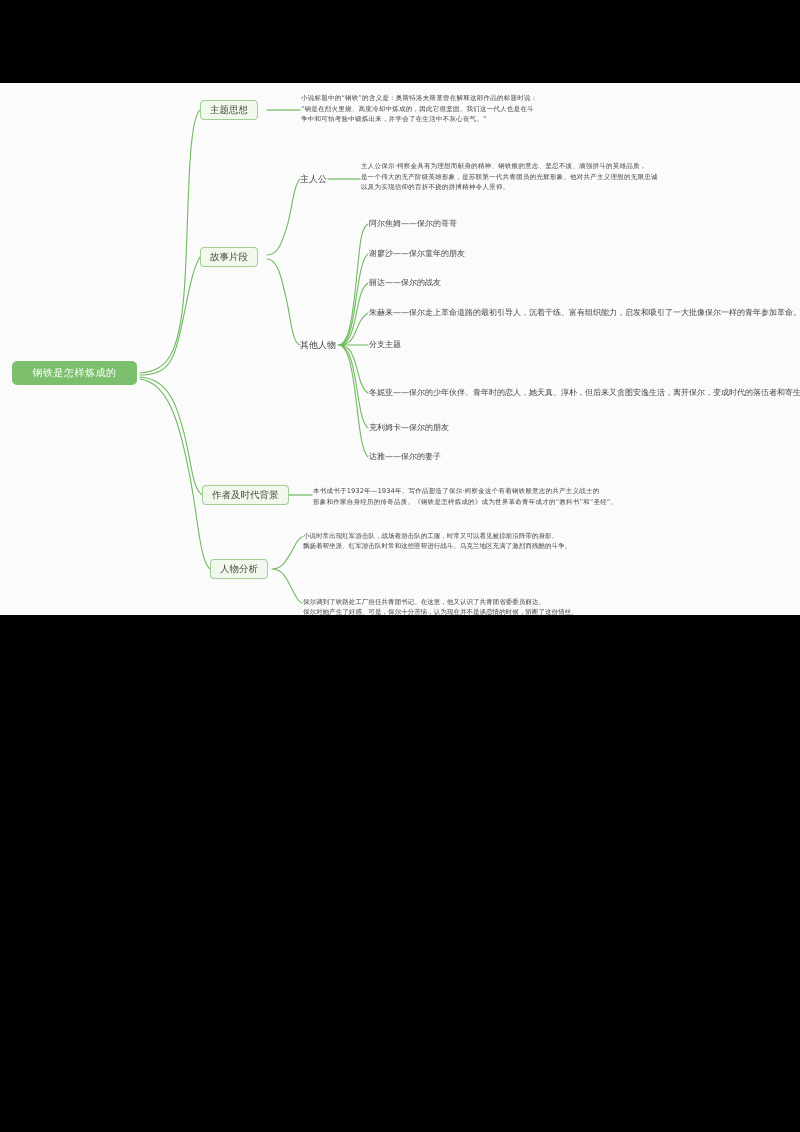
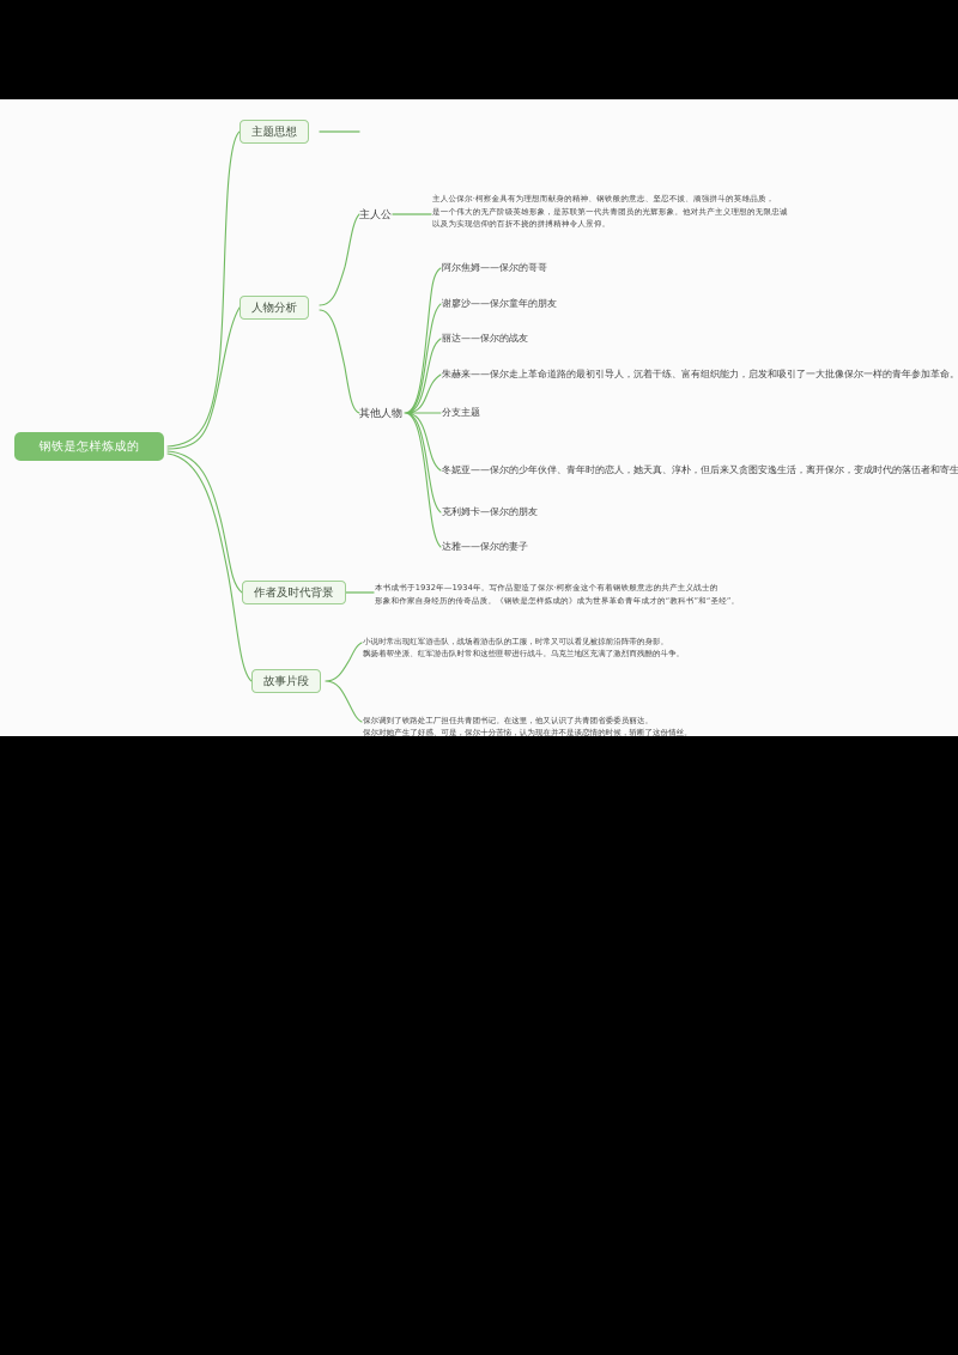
  钢铁是怎样炼成的
  主题思想
- 故事片段
+ 人物分析
  作者及时代背景
- 人物分析
+ 故事片段
- 小说标题中的“钢铁”的含义是：奥斯特洛夫斯基曾在解释这部作品的标题时说：
- “钢是在烈火里烧、高度冷却中炼成的，因此它很坚固。我们这一代人也是在斗
- 争中和可怕考验中锻炼出来，并学会了在生活中不灰心丧气。”
  主人公
  主人公保尔·柯察金具有为理想而献身的精神、钢铁般的意志、坚忍不拔、顽强拼斗的英雄品质，
  是一个伟大的无产阶级英雄形象，是苏联第一代共青团员的光辉形象。他对共产主义理想的无限忠诚
  以及为实现信仰的百折不挠的拼搏精神令人景仰。
  其他人物
  阿尔焦姆——保尔的哥哥
  谢廖沙——保尔童年的朋友
  丽达——保尔的战友
  朱赫来——保尔走上革命道路的最初引导人，沉着干练、富有组织能力，启发和吸引了一大批像保尔一样的青年参加革命。
  分支主题
  冬妮亚——保尔的少年伙伴、青年时的恋人，她天真、淳朴，但后来又贪图安逸生活，离开保尔，变成时代的落伍者和寄生
  克利姆卡—保尔的朋友
  达雅——保尔的妻子
  本书成书于1932年—1934年。写作品塑造了保尔·柯察金这个有着钢铁般意志的共产主义战士的
  形象和作家自身经历的传奇品质。《钢铁是怎样炼成的》成为世界革命青年成才的“教科书”和“圣经”。
  小说时常出现红军游击队，战场着游击队的工服，时常又可以看见被掠前沿阵带的身影。
  飘扬着帮坐派、红军游击队时常和这些匪帮进行战斗。乌克兰地区充满了激烈而残酷的斗争。
  保尔调到了铁路处工厂担任共青团书记。在这里，他又认识了共青团省委委员丽达。
  保尔对她产生了好感、可是，保尔十分苦恼，认为现在并不是谈恋情的时候，斩断了这份情丝。
